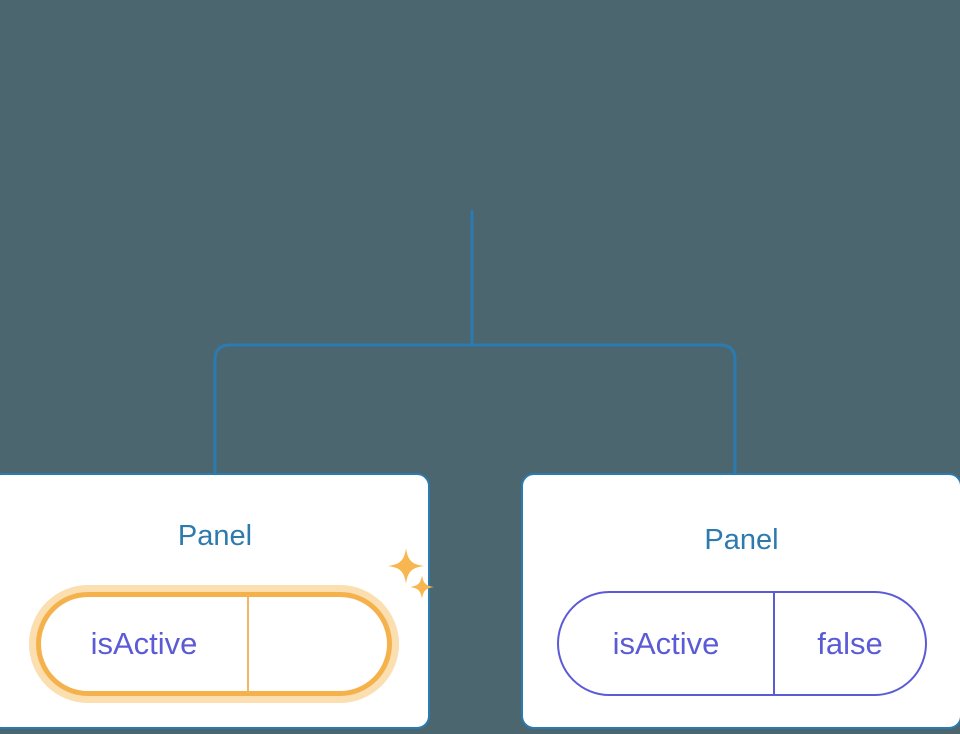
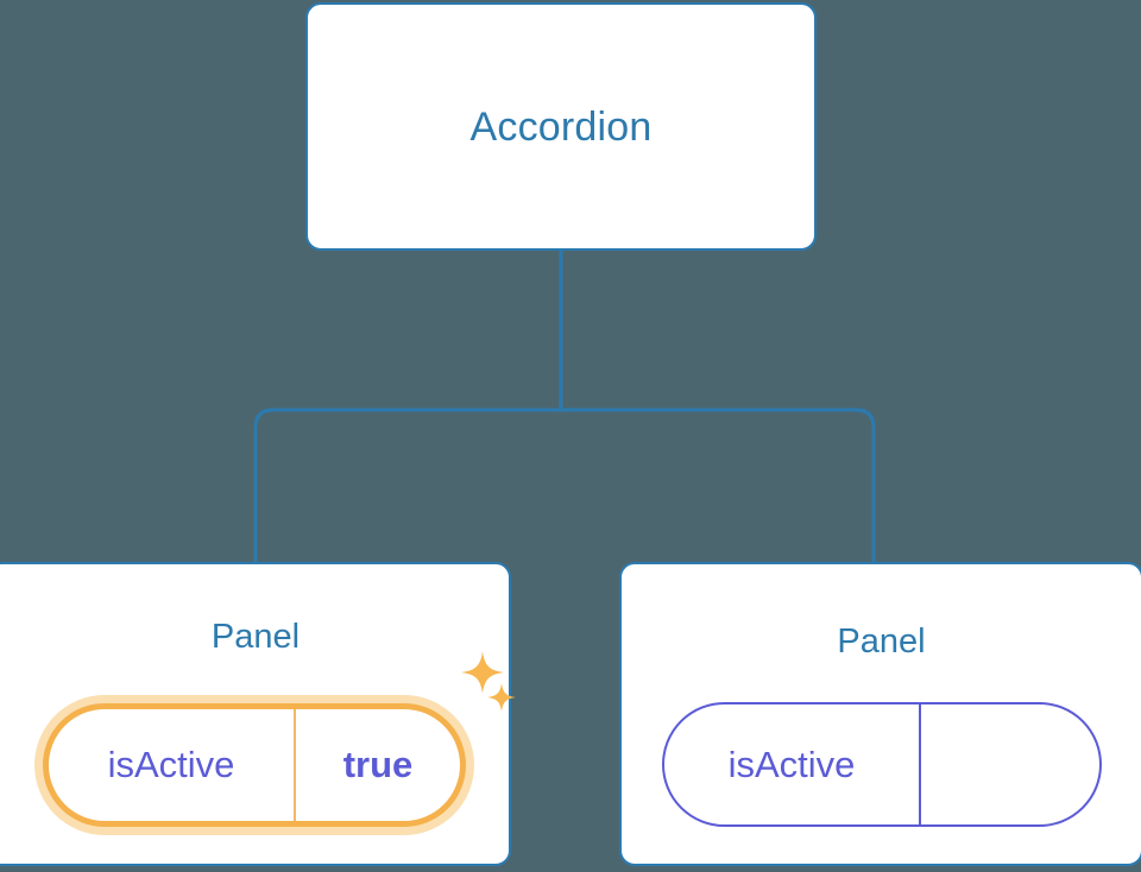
+ Accordion
  Panel
  isActive
+ true
  Panel
  isActive
- false
